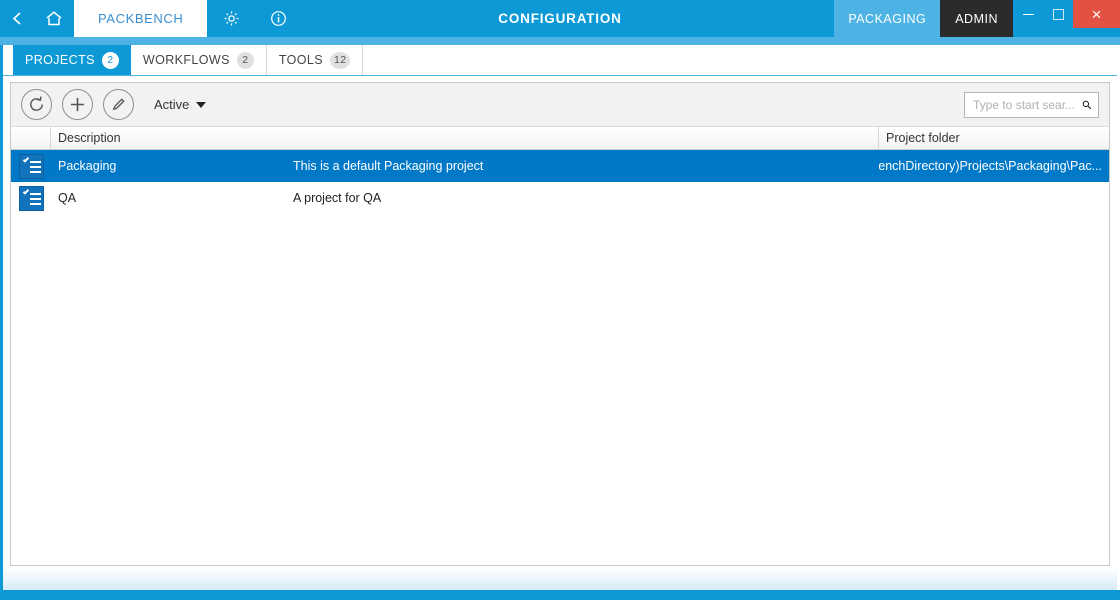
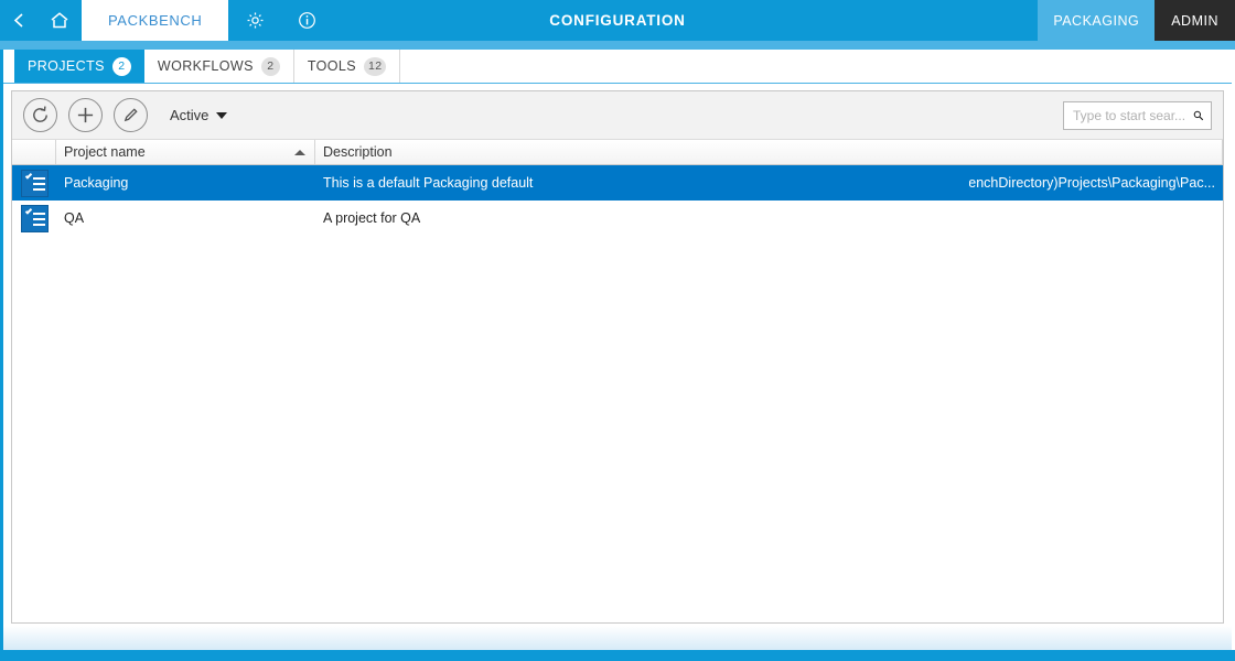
  PACKBENCH
  CONFIGURATION
  PACKAGING
  ADMIN
- ×
  PROJECTS
  2
  WORKFLOWS
  2
  TOOLS
  12
  Active
  Type to start sear...
+ Project name
  Description
- Project folder
  Packaging
- This is a default Packaging project
+ This is a default Packaging default
  enchDirectory)Projects\Packaging\Pac...
  QA
  A project for QA
